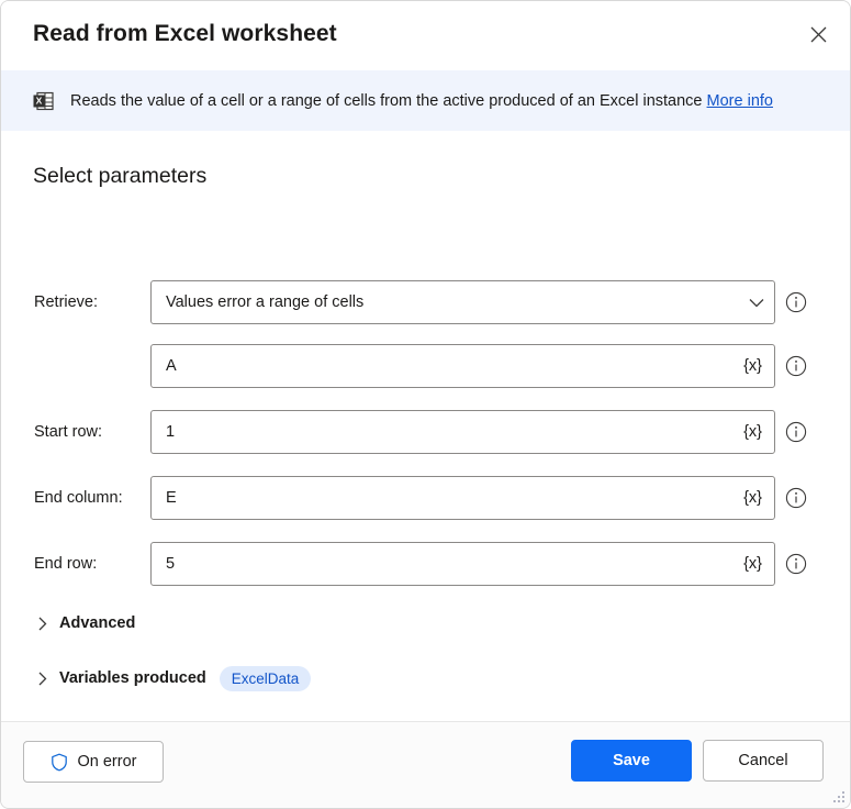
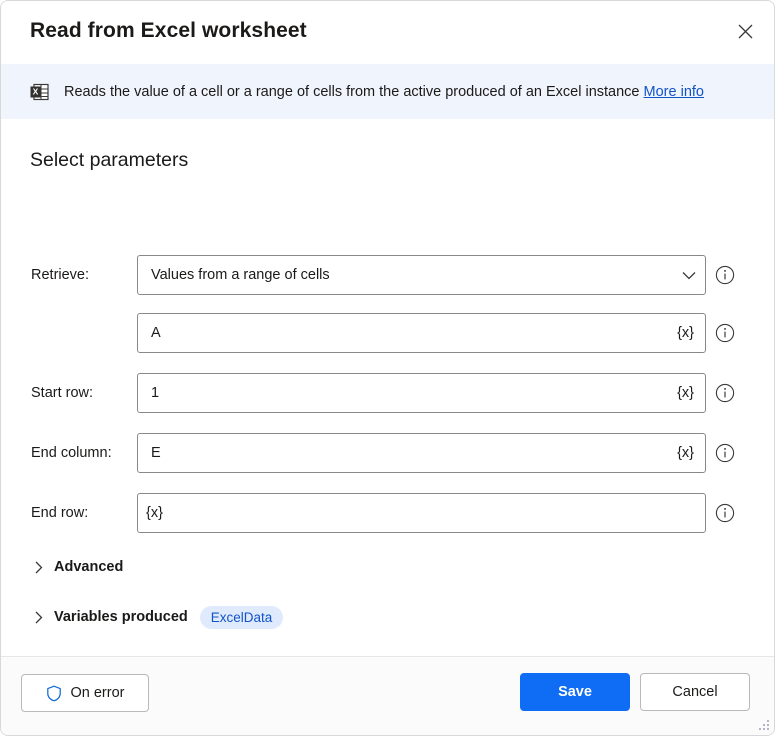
  Read from Excel worksheet
  X
  Reads the value of a cell or a range of cells from the active produced of an Excel instance More info
  Select parameters
  Retrieve:
- Values error a range of cells
+ Values from a range of cells
  A
  {x}
  Start row:
  1
  {x}
  End column:
  E
  {x}
  End row:
- 5
  {x}
  Advanced
  Variables produced
  ExcelData
  On error
  Save
  Cancel
